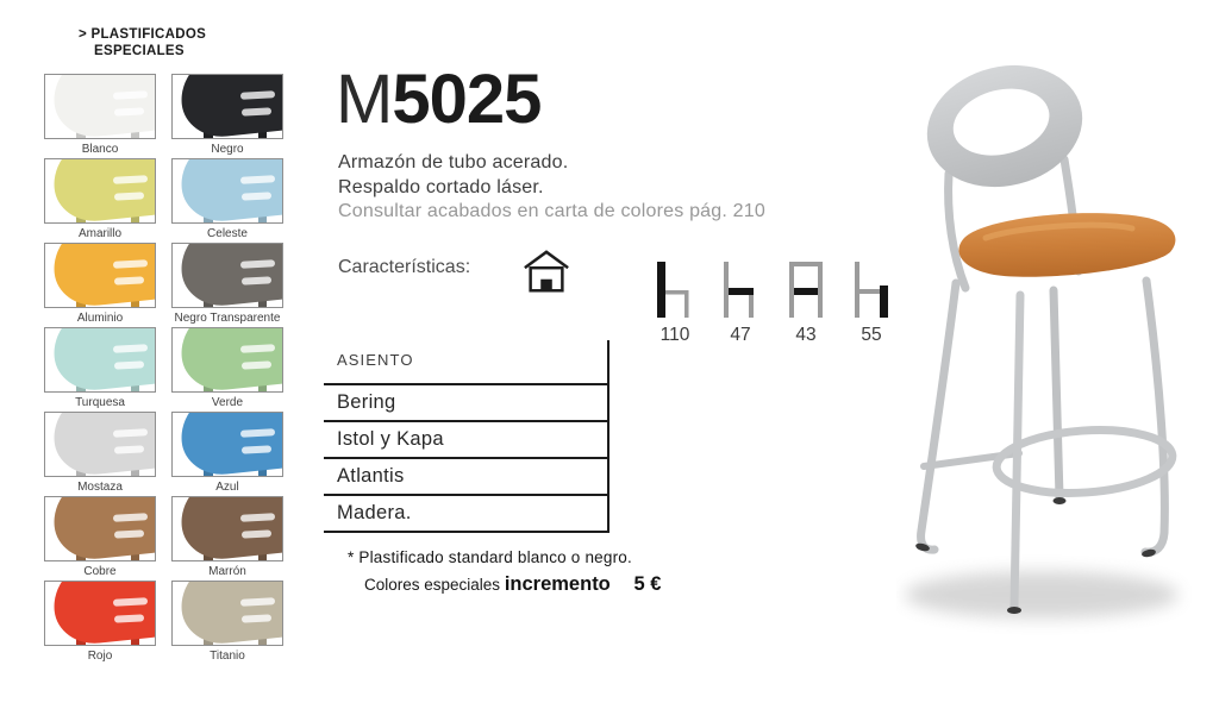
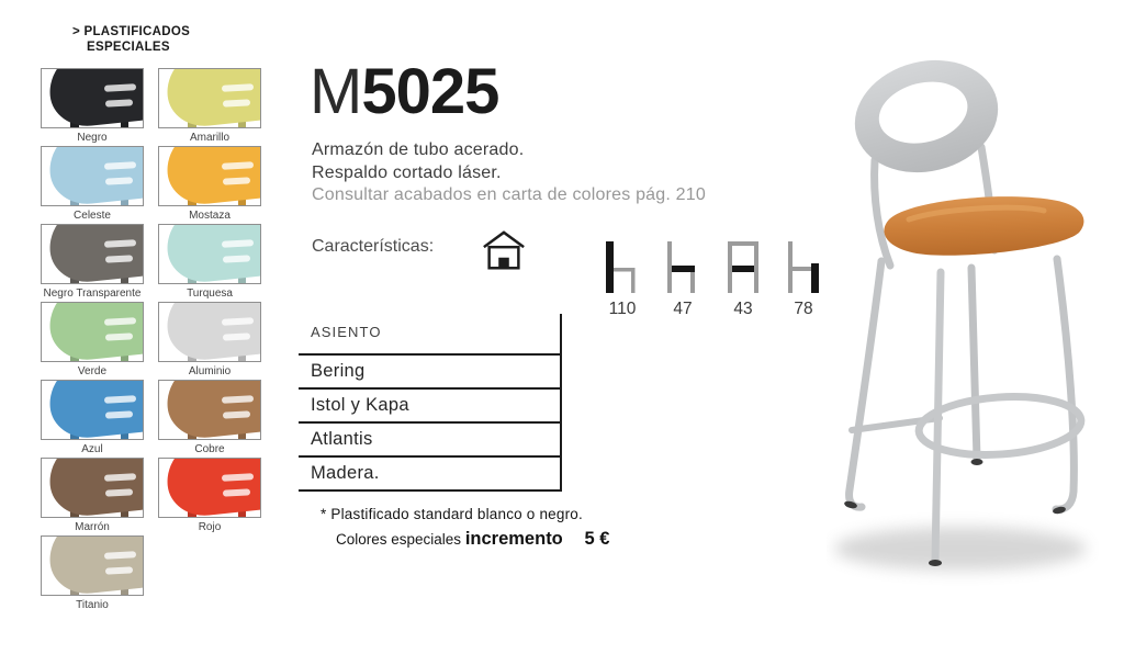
  > PLASTIFICADOS
  ESPECIALES
- Blanco
  Negro
  Amarillo
  Celeste
- Aluminio
+ Mostaza
  Negro Transparente
  Turquesa
  Verde
- Mostaza
+ Aluminio
  Azul
  Cobre
  Marrón
  Rojo
  Titanio
  M5025
  Armazón de tubo acerado.
  Respaldo cortado láser.
  Consultar acabados en carta de colores pág. 210
  Características:
  110
  47
  43
- 55
+ 78
  ASIENTO
  Bering
  Istol y Kapa
  Atlantis
  Madera.
  * Plastificado standard blanco o negro.
  Colores especiales incremento 5 €
